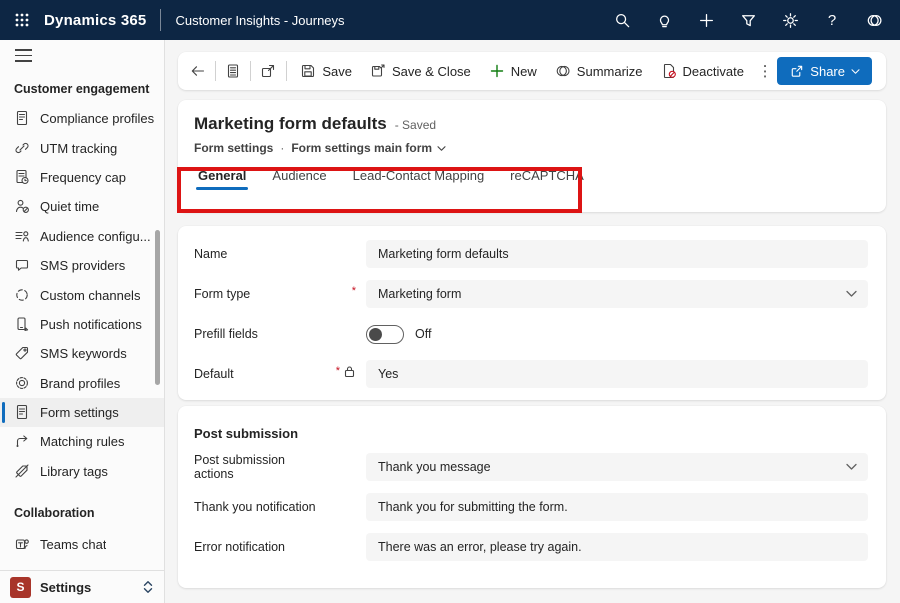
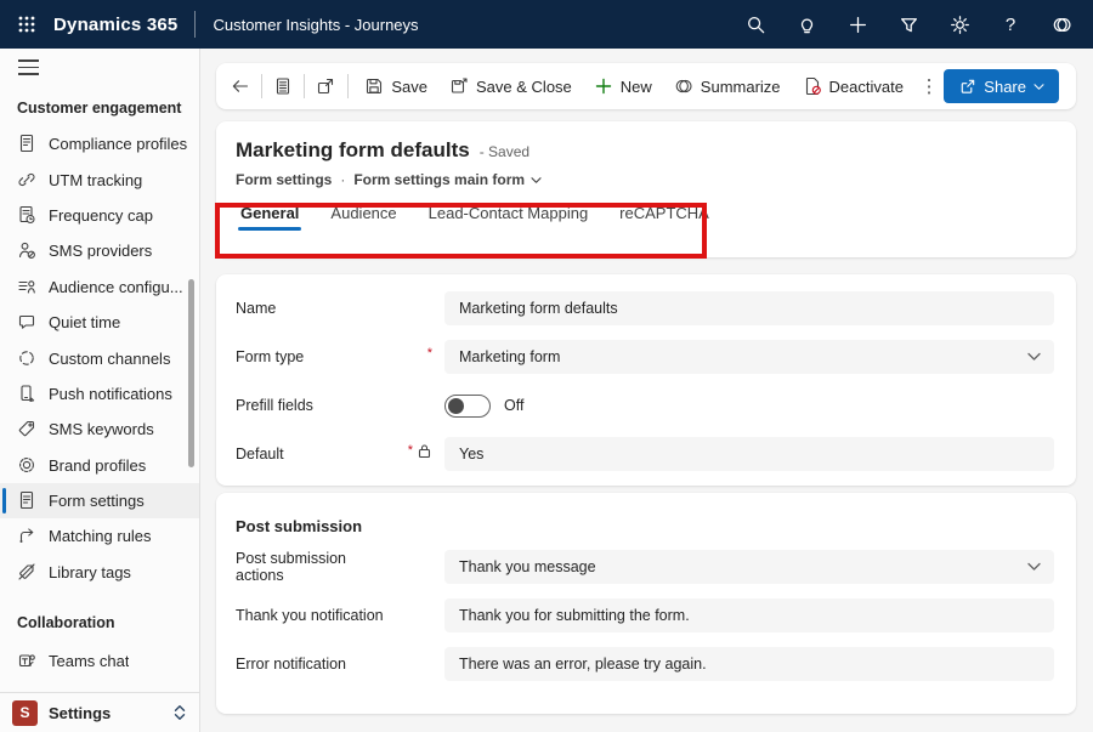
  Dynamics 365
  Customer Insights - Journeys
  ?
  Customer engagement
  Compliance profiles
  UTM tracking
  Frequency cap
- Quiet time
+ SMS providers
  Audience configu...
- SMS providers
+ Quiet time
  Custom channels
  Push notifications
  SMS keywords
  Brand profiles
  Form settings
  Matching rules
  Library tags
  Collaboration
  Teams chat
  S
  Settings
  Save
  Save & Close
  New
  Summarize
  Deactivate
  ⋮
  Share
  Marketing form defaults
  - Saved
  Form settings
  ·
  Form settings main form
  General
  Audience
  Lead-Contact Mapping
  reCAPTCHA
  Name
  Marketing form defaults
  Form type
  *
  Marketing form
  Prefill fields
  Off
  Default
  *
  Yes
  Post submission
  Post submission actions
  Thank you message
  Thank you notification
  Thank you for submitting the form.
  Error notification
  There was an error, please try again.
